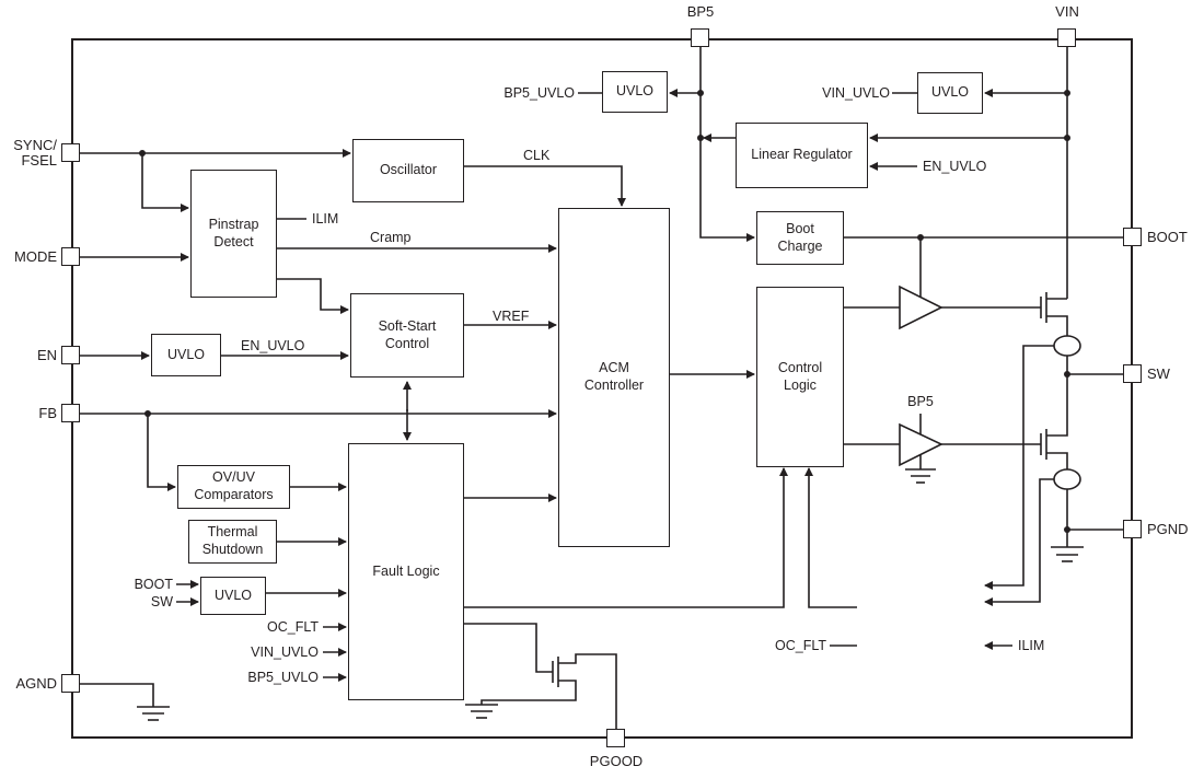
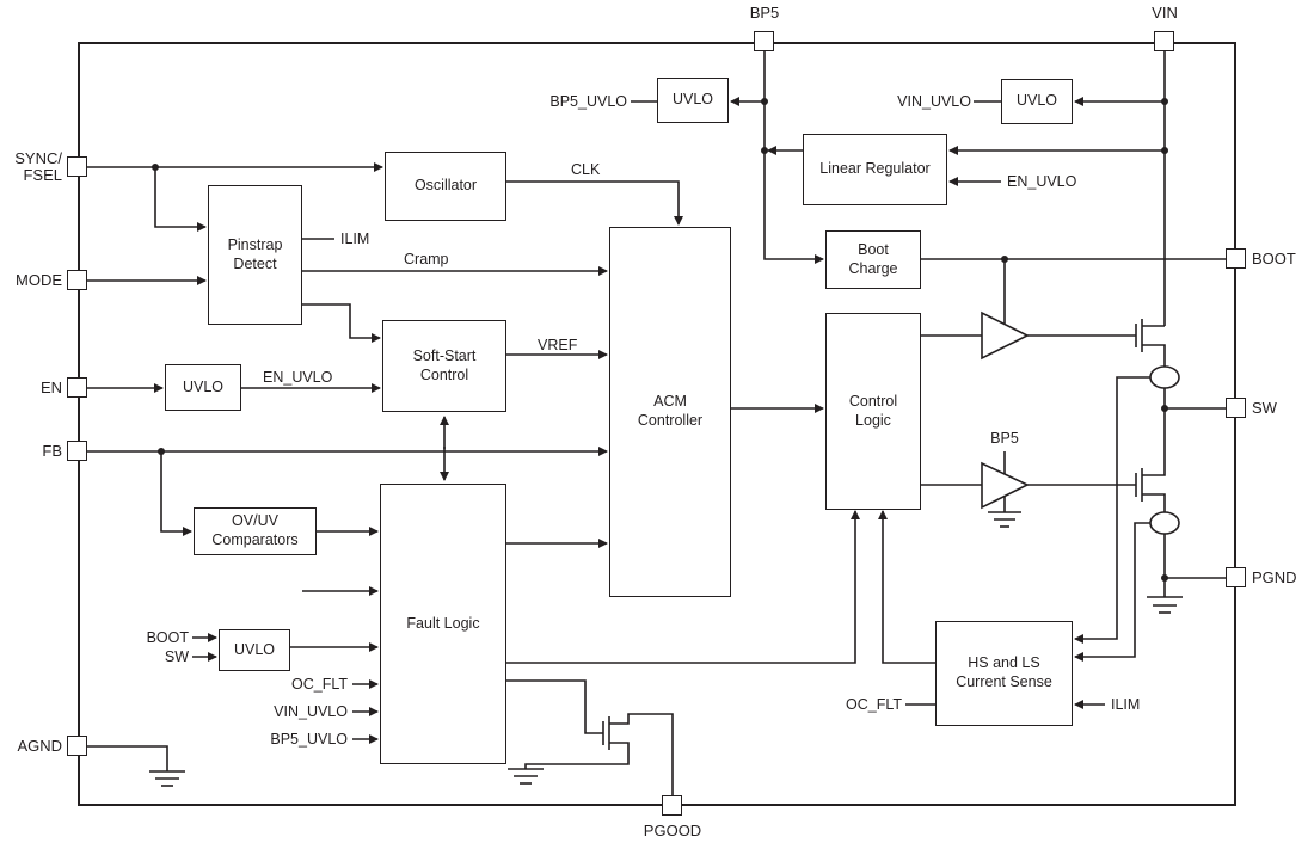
  UVLO
  UVLO
  Linear Regulator
  Oscillator
  Pinstrap
  Detect
  Boot
  Charge
  Soft-Start
  Control
  UVLO
  ACM
  Controller
  Control
  Logic
  OV/UV
  Comparators
- Thermal
- Shutdown
  UVLO
  Fault Logic
+ HS and LS
+ Current Sense
  BP5_UVLO
  VIN_UVLO
  EN_UVLO
  CLK
  ILIM
  Cramp
  VREF
  EN_UVLO
  BOOT
  SW
  OC_FLT
  VIN_UVLO
  BP5_UVLO
  BP5
  OC_FLT
  ILIM
  SYNC/
  FSEL
  MODE
  EN
  FB
  AGND
  BP5
  VIN
  BOOT
  SW
  PGND
  PGOOD
